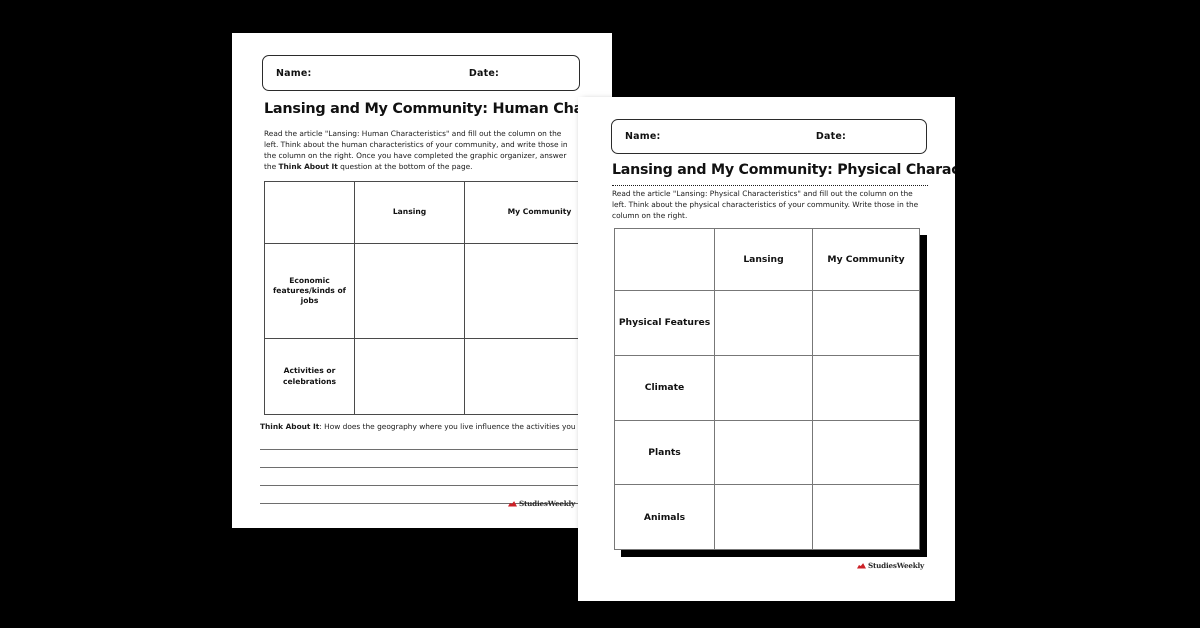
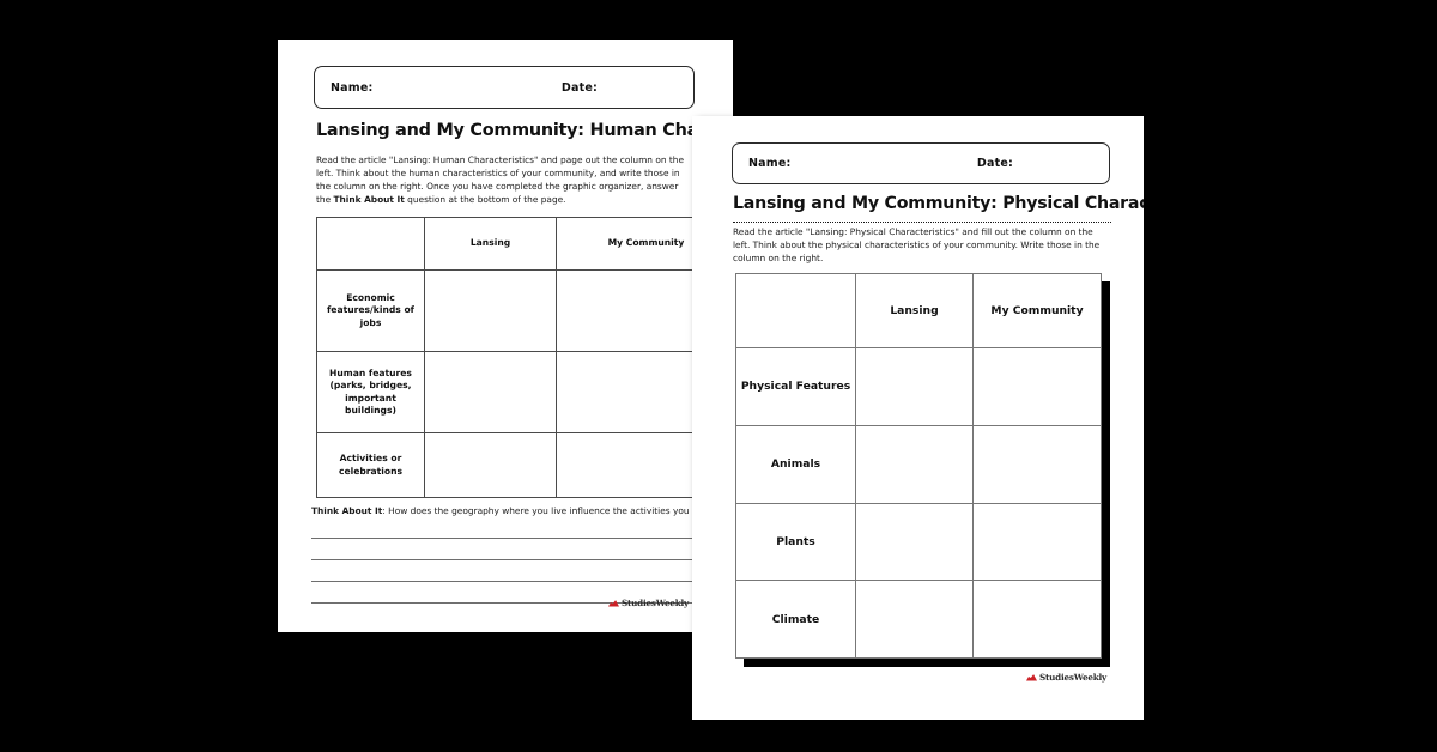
  Name:
  Date:
- Read the article "Lansing: Human Characteristics" and fill out the column on the left. Think about the human characteristics of your community, and write those in the column on the right. Once you have completed the graphic organizer, answer the Think About It question at the bottom of the page.
+ Read the article "Lansing: Human Characteristics" and page out the column on the left. Think about the human characteristics of your community, and write those in the column on the right. Once you have completed the graphic organizer, answer the Think About It question at the bottom of the page.
  	Lansing	My Community
  Economic features/kinds of jobs
+ Human features (parks, bridges, important buildings)
  Activities or celebrations
  Think About It: How does the geography where you live influence the activities you
  StudiesWeekly
  Name:
  Date:
  Lansing and My Community: Physical Chara
  Read the article "Lansing: Physical Characteristics" and fill out the column on the left. Think about the physical characteristics of your community. Write those in the column on the right.
  	Lansing	My Community
  Physical Features
- Climate
+ Animals
  Plants
- Animals
+ Climate
  StudiesWeekly
